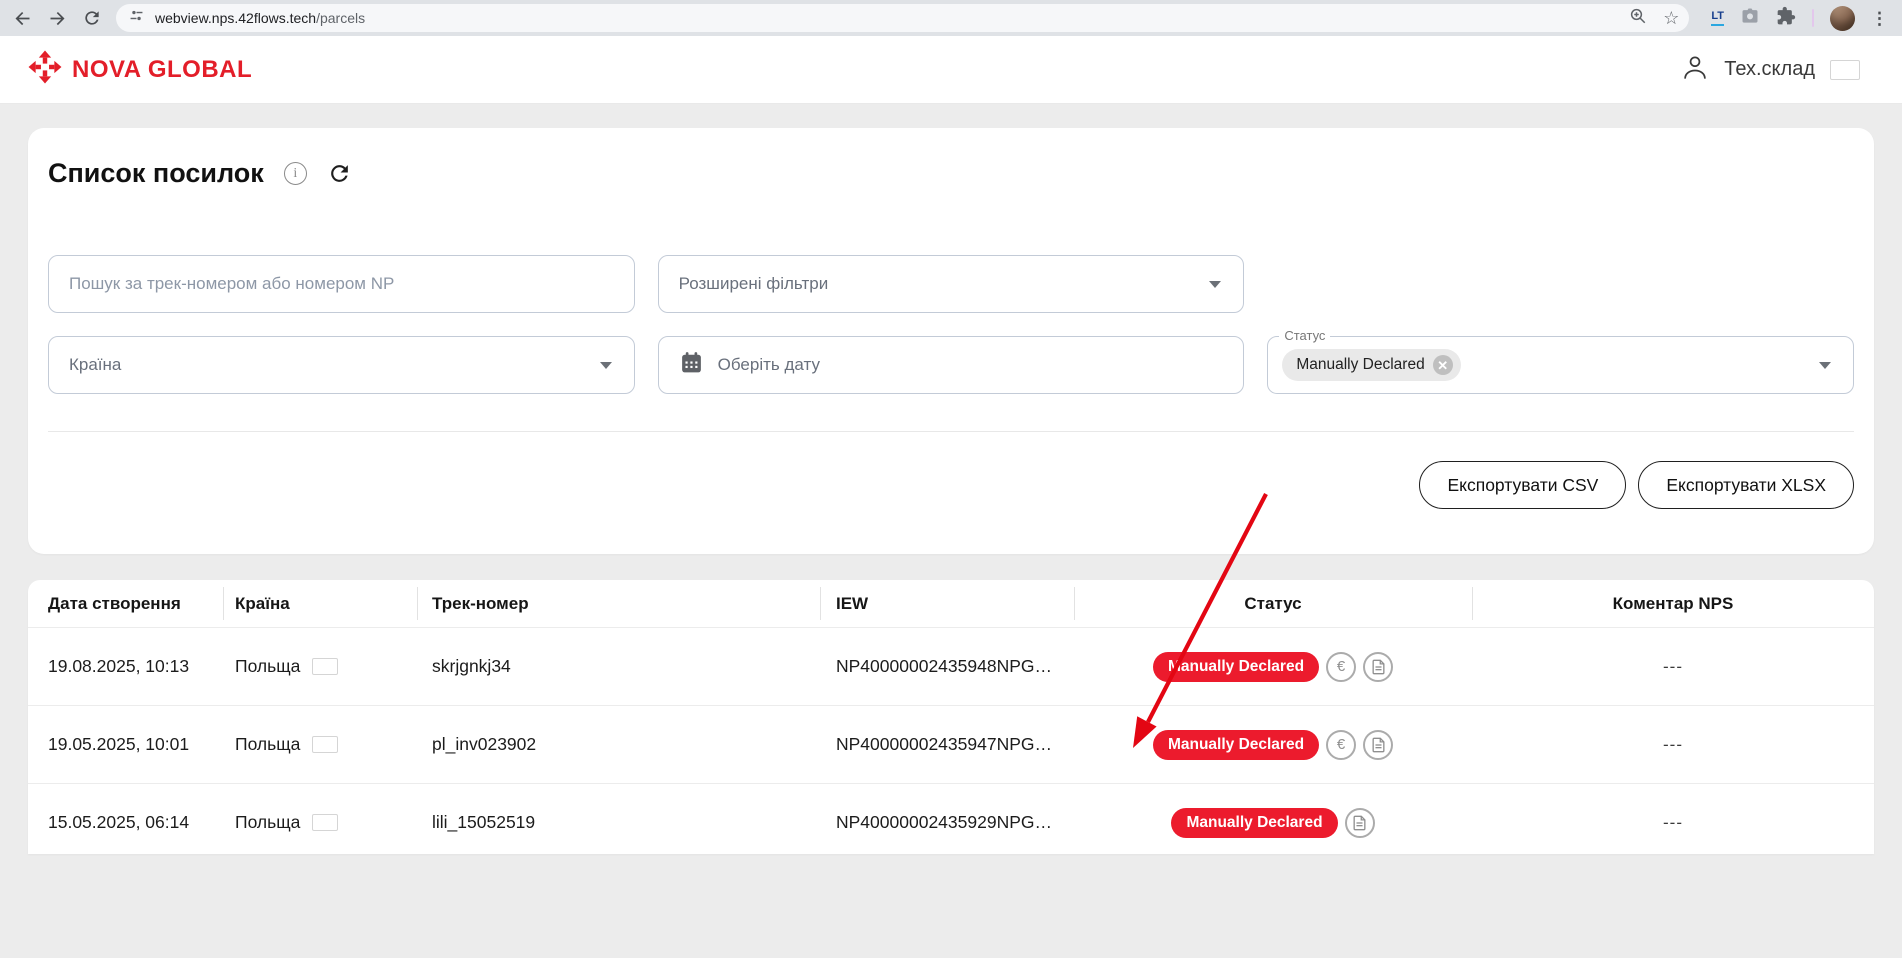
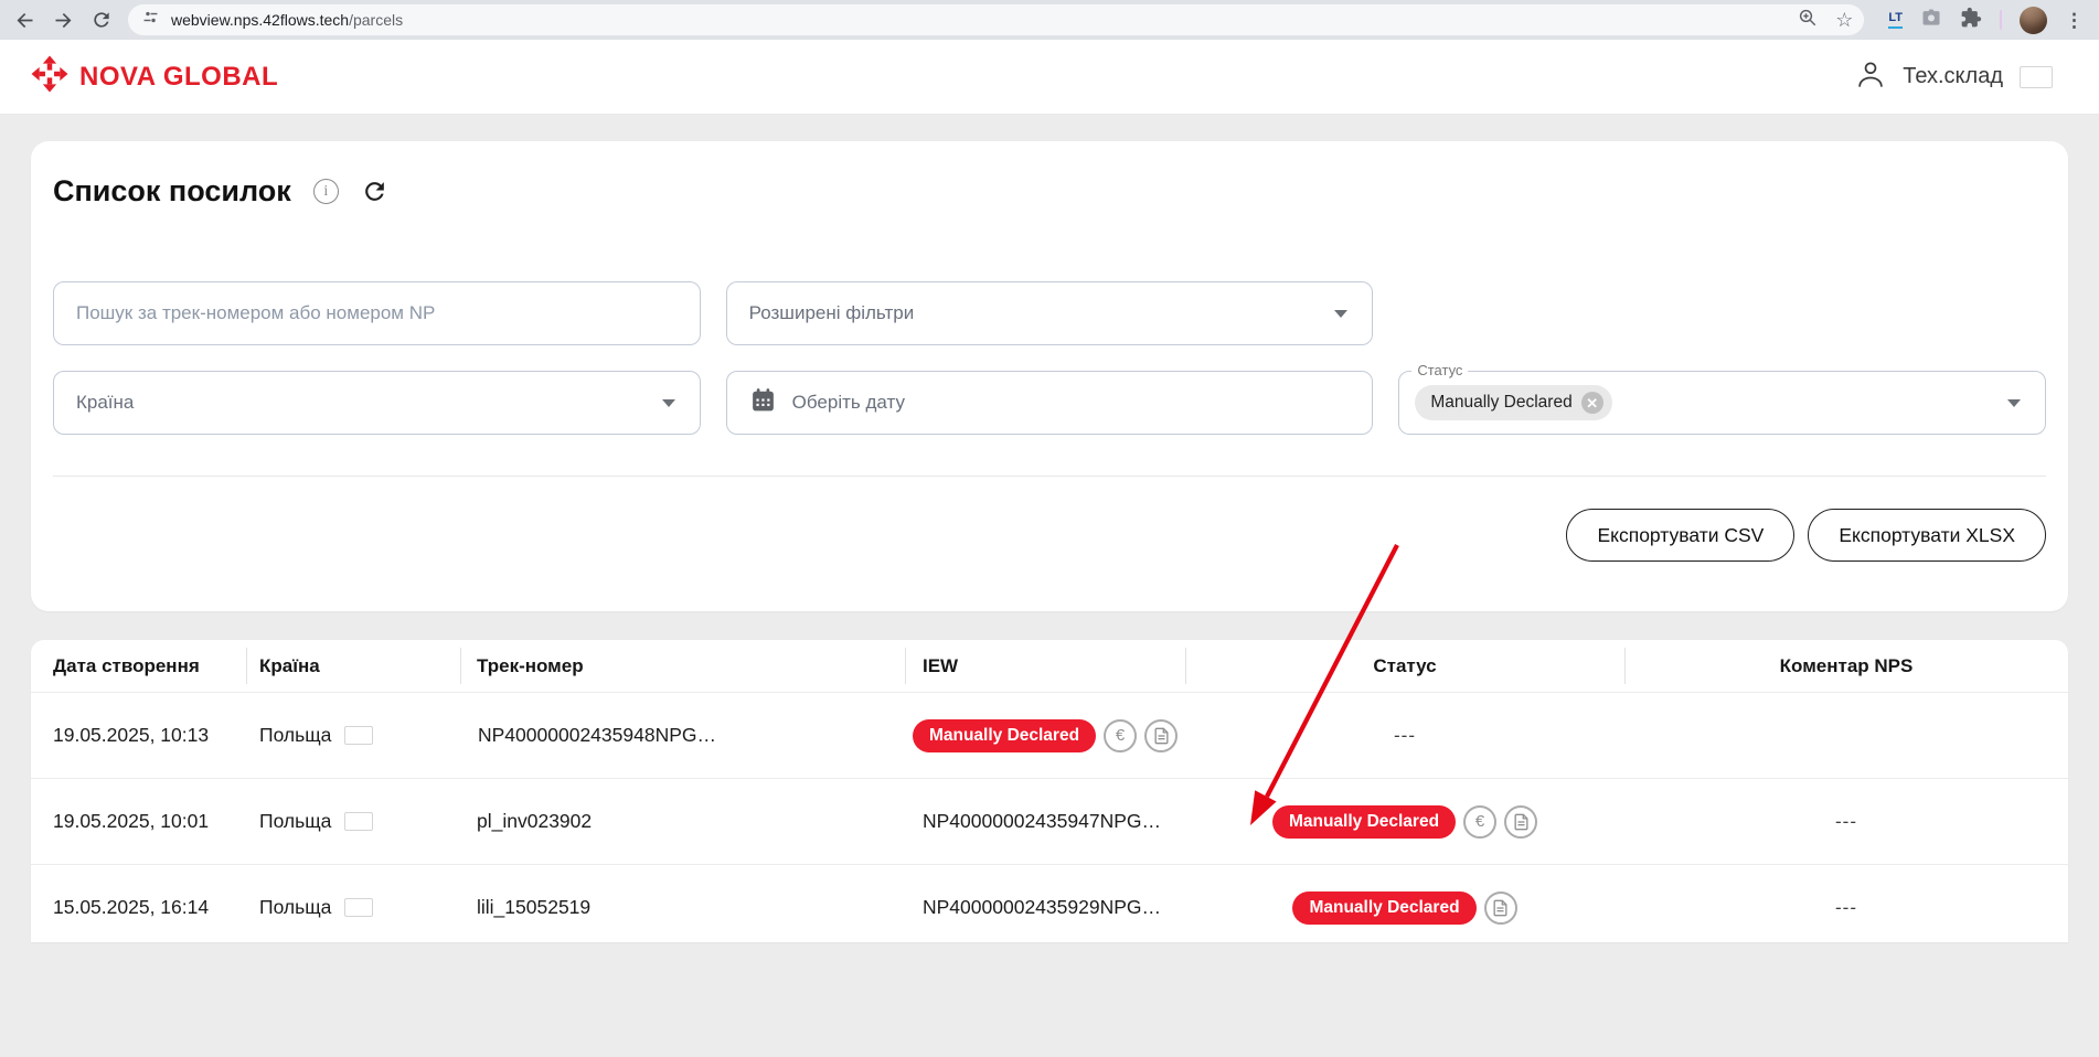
  webview.nps.42flows.tech/parcels
  ☆
  LT
  ⋮
  NOVA GLOBAL
  Тех.склад
  Список посилок
  i
  Пошук за трек-номером або номером NP
  Розширені фільтри
  Країна
  Оберіть дату
  Статус
  Manually Declared
  ✕
  Експортувати CSV
  Експортувати XLSX
  Дата створення
  Країна
  Трек-номер
  IEW
  Статус
  Коментар NPS
- 19.08.2025, 10:13
+ 19.05.2025, 10:13
  Польща
- skrjgnkj34
  NP40000002435948NPG…
  Manually Declared
  €
  ---
  19.05.2025, 10:01
  Польща
  pl_inv023902
  NP40000002435947NPG…
  Manually Declared
  €
  ---
- 15.05.2025, 06:14
+ 15.05.2025, 16:14
  Польща
  lili_15052519
  NP40000002435929NPG…
  Manually Declared
  ---
